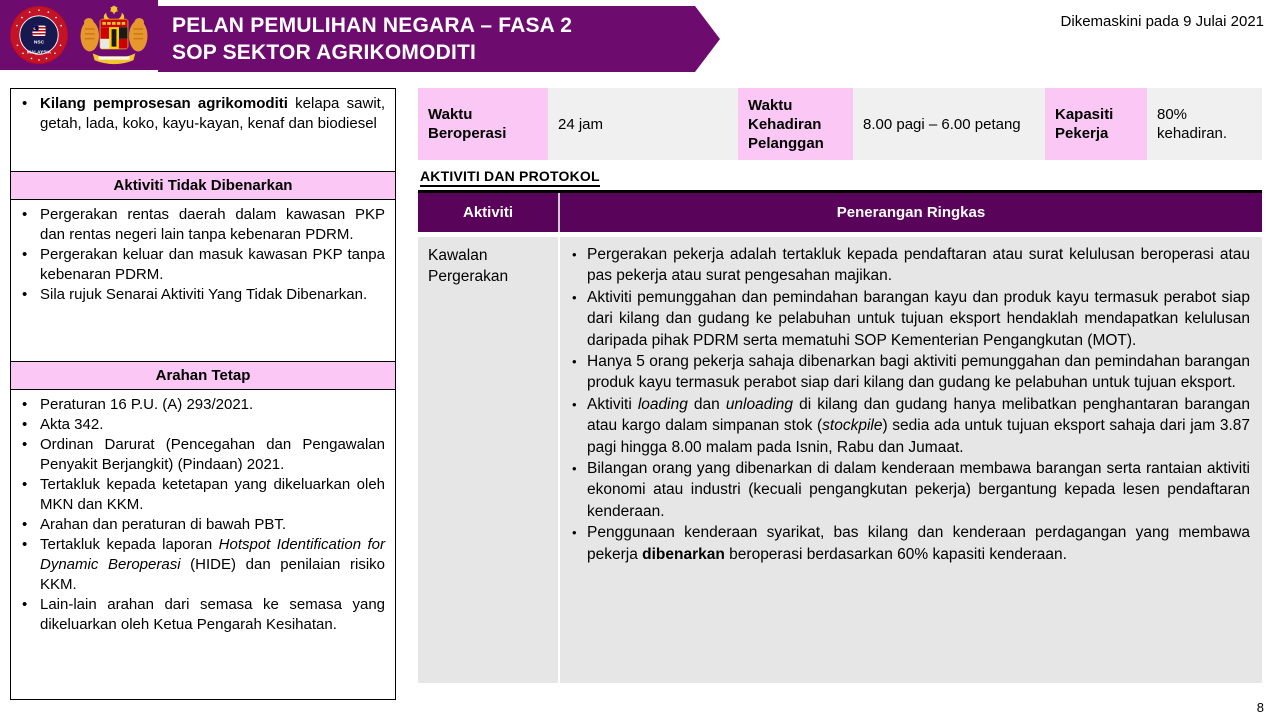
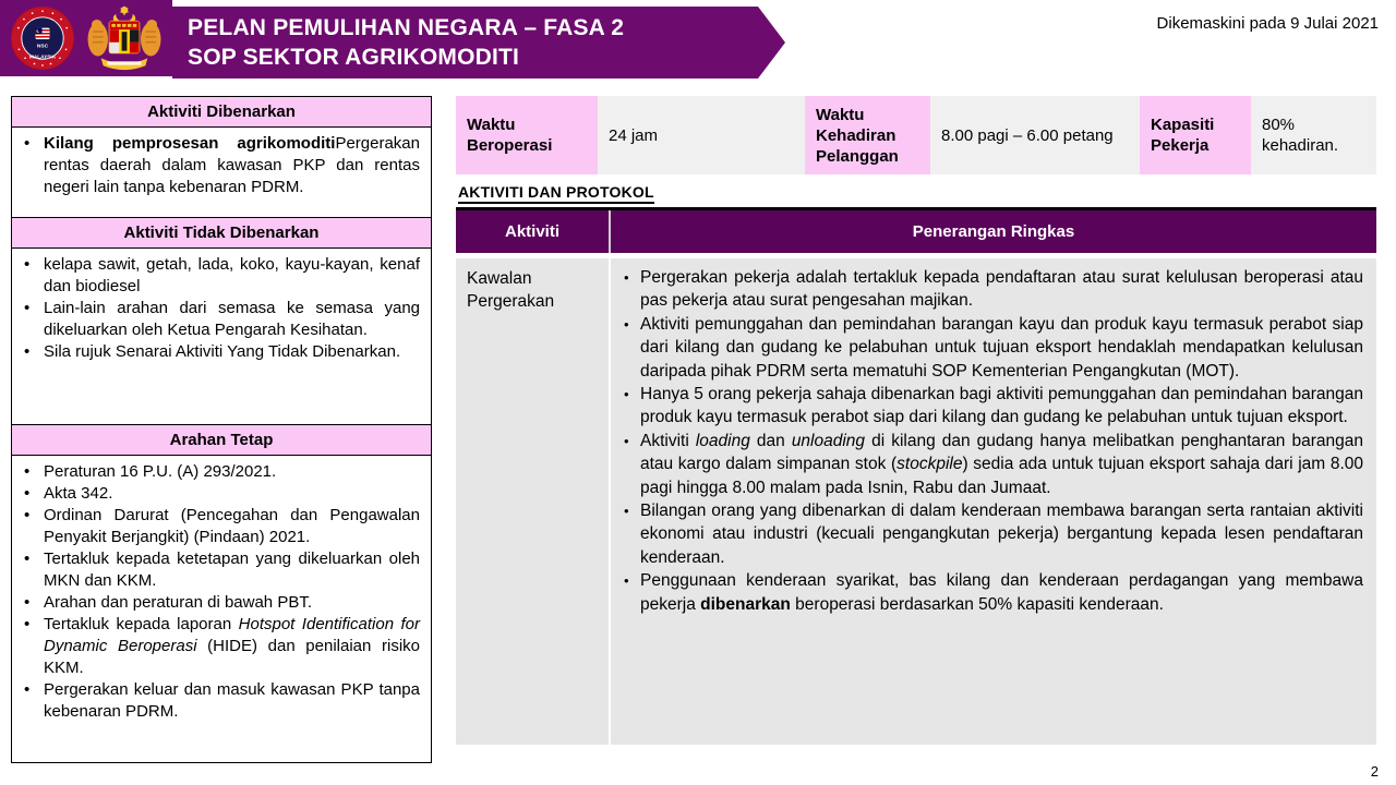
  PELAN PEMULIHAN NEGARA – FASA 2
  SOP SEKTOR AGRIKOMODITI
  Dikemaskini pada 9 Julai 2021
+ Aktiviti Dibenarkan
  •
- Kilang pemprosesan agrikomoditi kelapa sawit, getah, lada, koko, kayu-kayan, kenaf dan biodiesel
+ Kilang pemprosesan agrikomoditiPergerakan rentas daerah dalam kawasan PKP dan rentas negeri lain tanpa kebenaran PDRM.
  Aktiviti Tidak Dibenarkan
  •
- Pergerakan rentas daerah dalam kawasan PKP dan rentas negeri lain tanpa kebenaran PDRM.
+ kelapa sawit, getah, lada, koko, kayu-kayan, kenaf dan biodiesel
  •
- Pergerakan keluar dan masuk kawasan PKP tanpa kebenaran PDRM.
+ Lain-lain arahan dari semasa ke semasa yang dikeluarkan oleh Ketua Pengarah Kesihatan.
  •
  Sila rujuk Senarai Aktiviti Yang Tidak Dibenarkan.
  Arahan Tetap
  •
  Peraturan 16 P.U. (A) 293/2021.
  •
  Akta 342.
  •
  Ordinan Darurat (Pencegahan dan Pengawalan Penyakit Berjangkit) (Pindaan) 2021.
  •
  Tertakluk kepada ketetapan yang dikeluarkan oleh MKN dan KKM.
  •
  Arahan dan peraturan di bawah PBT.
  •
  Tertakluk kepada laporan Hotspot Identification for Dynamic Beroperasi (HIDE) dan penilaian risiko KKM.
  •
- Lain-lain arahan dari semasa ke semasa yang dikeluarkan oleh Ketua Pengarah Kesihatan.
+ Pergerakan keluar dan masuk kawasan PKP tanpa kebenaran PDRM.
  Waktu Beroperasi
  24 jam
  Waktu Kehadiran Pelanggan
  8.00 pagi – 6.00 petang
  Kapasiti Pekerja
  80% kehadiran.
  AKTIVITI DAN PROTOKOL
  Aktiviti
  Penerangan Ringkas
  Kawalan Pergerakan
  •
  Pergerakan pekerja adalah tertakluk kepada pendaftaran atau surat kelulusan beroperasi atau pas pekerja atau surat pengesahan majikan.
  •
  Aktiviti pemunggahan dan pemindahan barangan kayu dan produk kayu termasuk perabot siap dari kilang dan gudang ke pelabuhan untuk tujuan eksport hendaklah mendapatkan kelulusan daripada pihak PDRM serta mematuhi SOP Kementerian Pengangkutan (MOT).
  •
  Hanya 5 orang pekerja sahaja dibenarkan bagi aktiviti pemunggahan dan pemindahan barangan produk kayu termasuk perabot siap dari kilang dan gudang ke pelabuhan untuk tujuan eksport.
  •
- Aktiviti loading dan unloading di kilang dan gudang hanya melibatkan penghantaran barangan atau kargo dalam simpanan stok (stockpile) sedia ada untuk tujuan eksport sahaja dari jam 3.87 pagi hingga 8.00 malam pada Isnin, Rabu dan Jumaat.
+ Aktiviti loading dan unloading di kilang dan gudang hanya melibatkan penghantaran barangan atau kargo dalam simpanan stok (stockpile) sedia ada untuk tujuan eksport sahaja dari jam 8.00 pagi hingga 8.00 malam pada Isnin, Rabu dan Jumaat.
  •
  Bilangan orang yang dibenarkan di dalam kenderaan membawa barangan serta rantaian aktiviti ekonomi atau industri (kecuali pengangkutan pekerja) bergantung kepada lesen pendaftaran kenderaan.
  •
- Penggunaan kenderaan syarikat, bas kilang dan kenderaan perdagangan yang membawa pekerja dibenarkan beroperasi berdasarkan 60% kapasiti kenderaan.
+ Penggunaan kenderaan syarikat, bas kilang dan kenderaan perdagangan yang membawa pekerja dibenarkan beroperasi berdasarkan 50% kapasiti kenderaan.
- 8
+ 2
